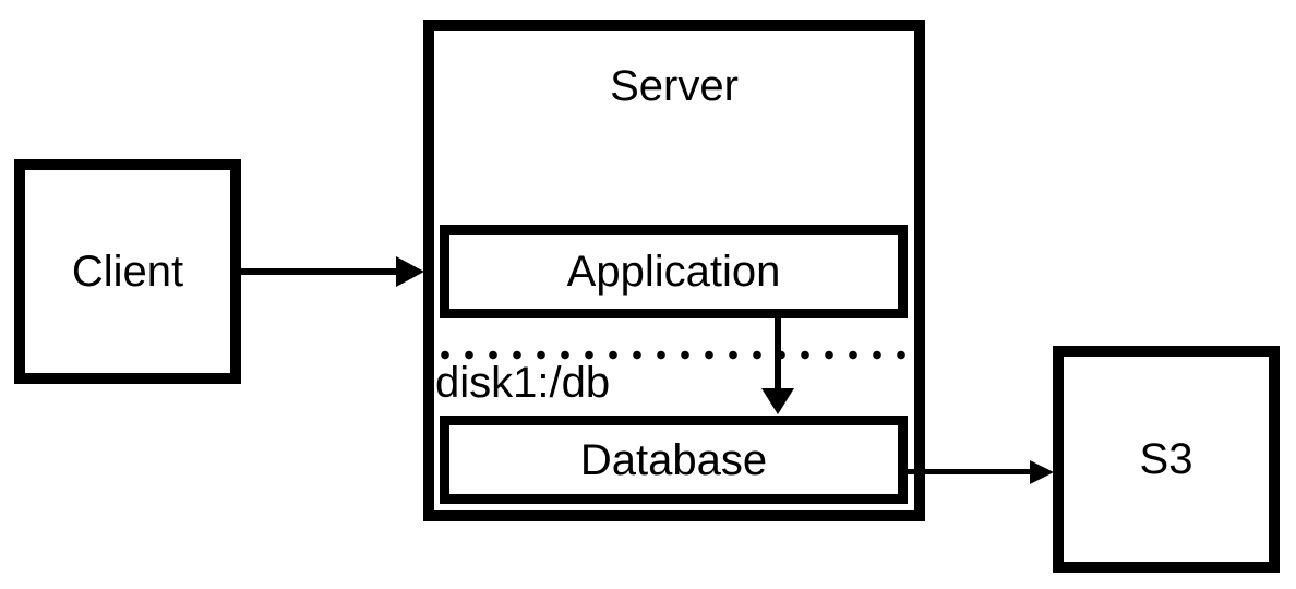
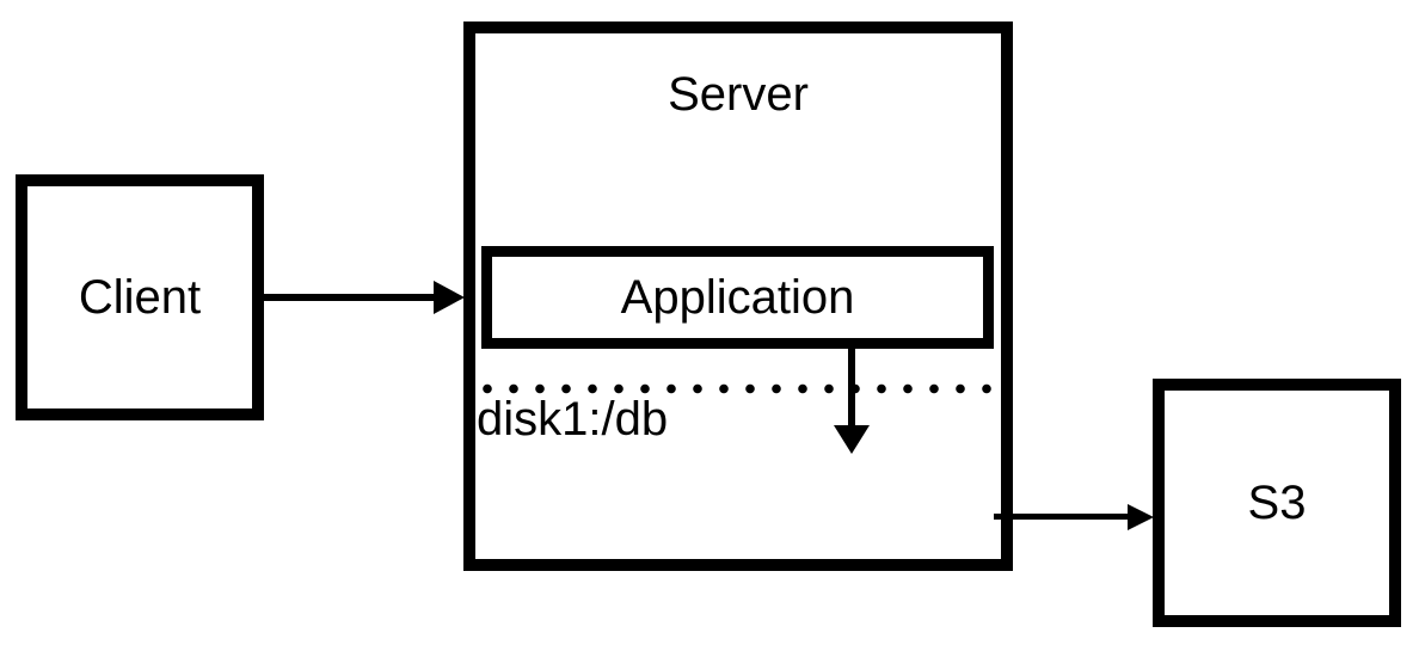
  Client
  Server
  Application
  disk1:/db
- Database
  S3
